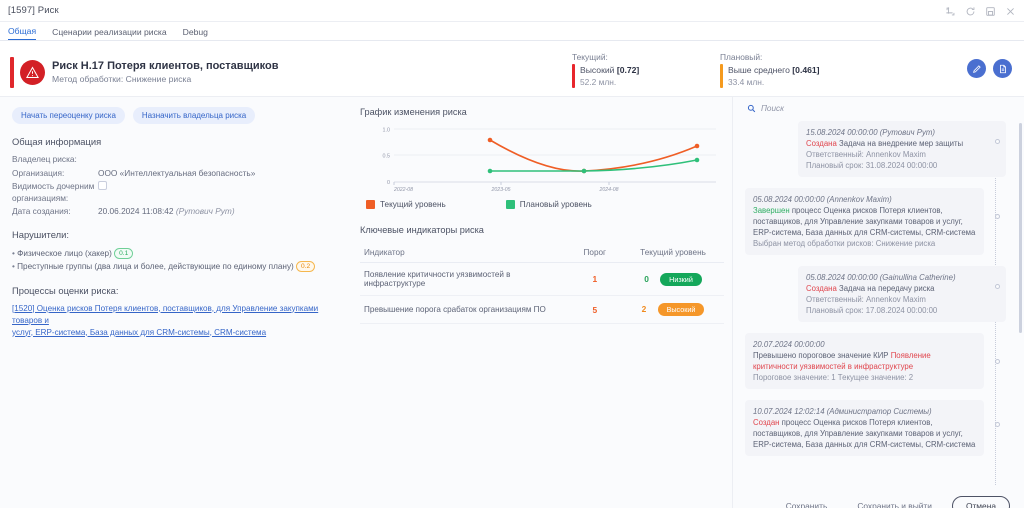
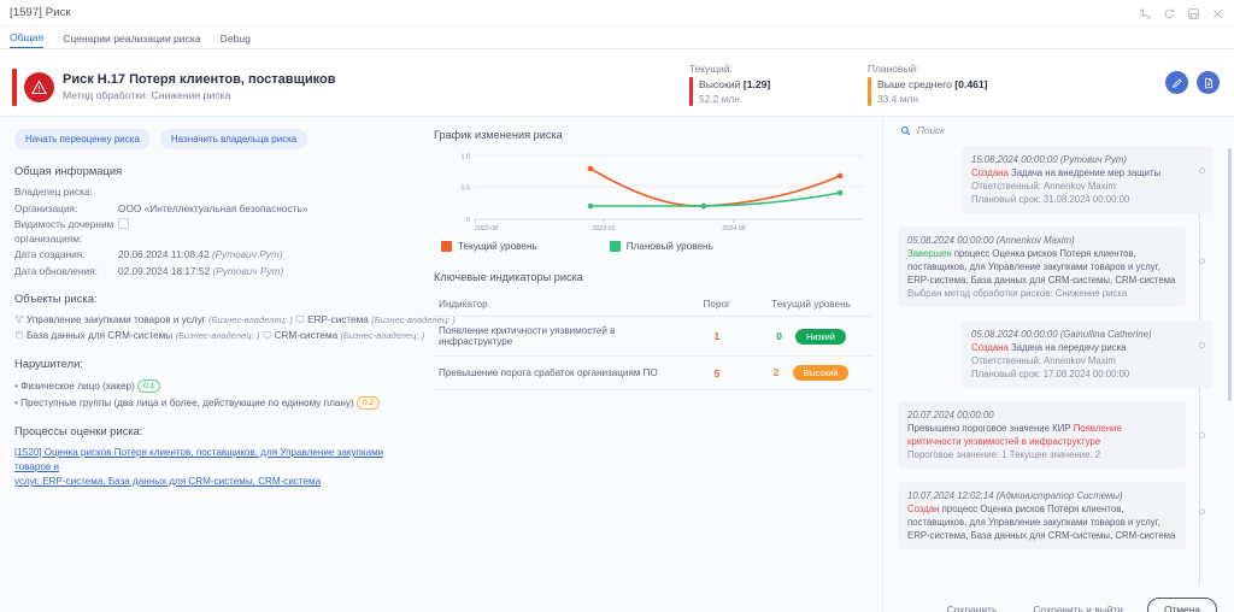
  [1597] Риск
  Общая
  Сценарии реализации риска
  Debug
  Риск Н.17 Потеря клиентов, поставщиков
  Метод обработки: Снижение риска
  Текущий:
- Высокий [0.72]
+ Высокий [1.29]
  52.2 млн.
  Плановый:
  Выше среднего [0.461]
  33.4 млн.
  Начать переоценку риска
  Назначить владельца риска
  Общая информация
  Владелец риска:
  Организация:
  ООО «Интеллектуальная безопасность»
  Видимость дочерним организациям:
  Дата создания:
  20.06.2024 11:08:42 (Рутович Рут)
+ Дата обновления:
+ 02.09.2024 18:17:52 (Рутович Рут)
+ Объекты риска:
+ Управление закупками товаров и услуг (Бизнес-владелец: ) ERP-система (Бизнес-владелец: )
+ База данных для CRM-системы (Бизнес-владелец: ) CRM-система (Бизнес-владелец: )
  Нарушители:
  Физическое лицо (хакер)
  Преступные группы (два лица и более, действующие по единому плану)
  Процессы оценки риска:
  [1520] Оценка рисков Потеря клиентов, поставщиков, для Управление закупками товаров и
  услуг, ERP-система, База данных для CRM-системы, CRM-система
  График изменения риска
  Текущий уровень
  Плановый уровень
  Ключевые индикаторы риска
  Индикатор	Порог	Текущий уровень
  Появление критичности уязвимостей в инфраструктуре	1	0 Низкий
  Превышение порога срабаток организациям ПО	5	2 Высокий
  Поиск
  15.08.2024 00:00:00 (Рутович Рут)
  Создана Задача на внедрение мер защиты
  Ответственный: Annenkov Maxim
  Плановый срок: 31.08.2024 00:00:00
  05.08.2024 00:00:00 (Annenkov Maxim)
  Завершен процесс Оценка рисков Потеря клиентов, поставщиков, для Управление закупками товаров и услуг, ERP-система, База данных для CRM-системы, CRM-система
  Выбран метод обработки рисков: Снижение риска
  05.08.2024 00:00:00 (Gainullina Catherine)
  Создана Задача на передачу риска
  Ответственный: Annenkov Maxim
  Плановый срок: 17.08.2024 00:00:00
  20.07.2024 00:00:00
  Превышено пороговое значение КИР Появление критичности уязвимостей в инфраструктуре
  Пороговое значение: 1 Текущее значение: 2
  10.07.2024 12:02:14 (Администратор Системы)
  Создан процесс Оценка рисков Потеря клиентов, поставщиков, для Управление закупками товаров и услуг, ERP-система, База данных для CRM-системы, CRM-система
  Сохранить
  Сохранить и выйти
  Отмена
